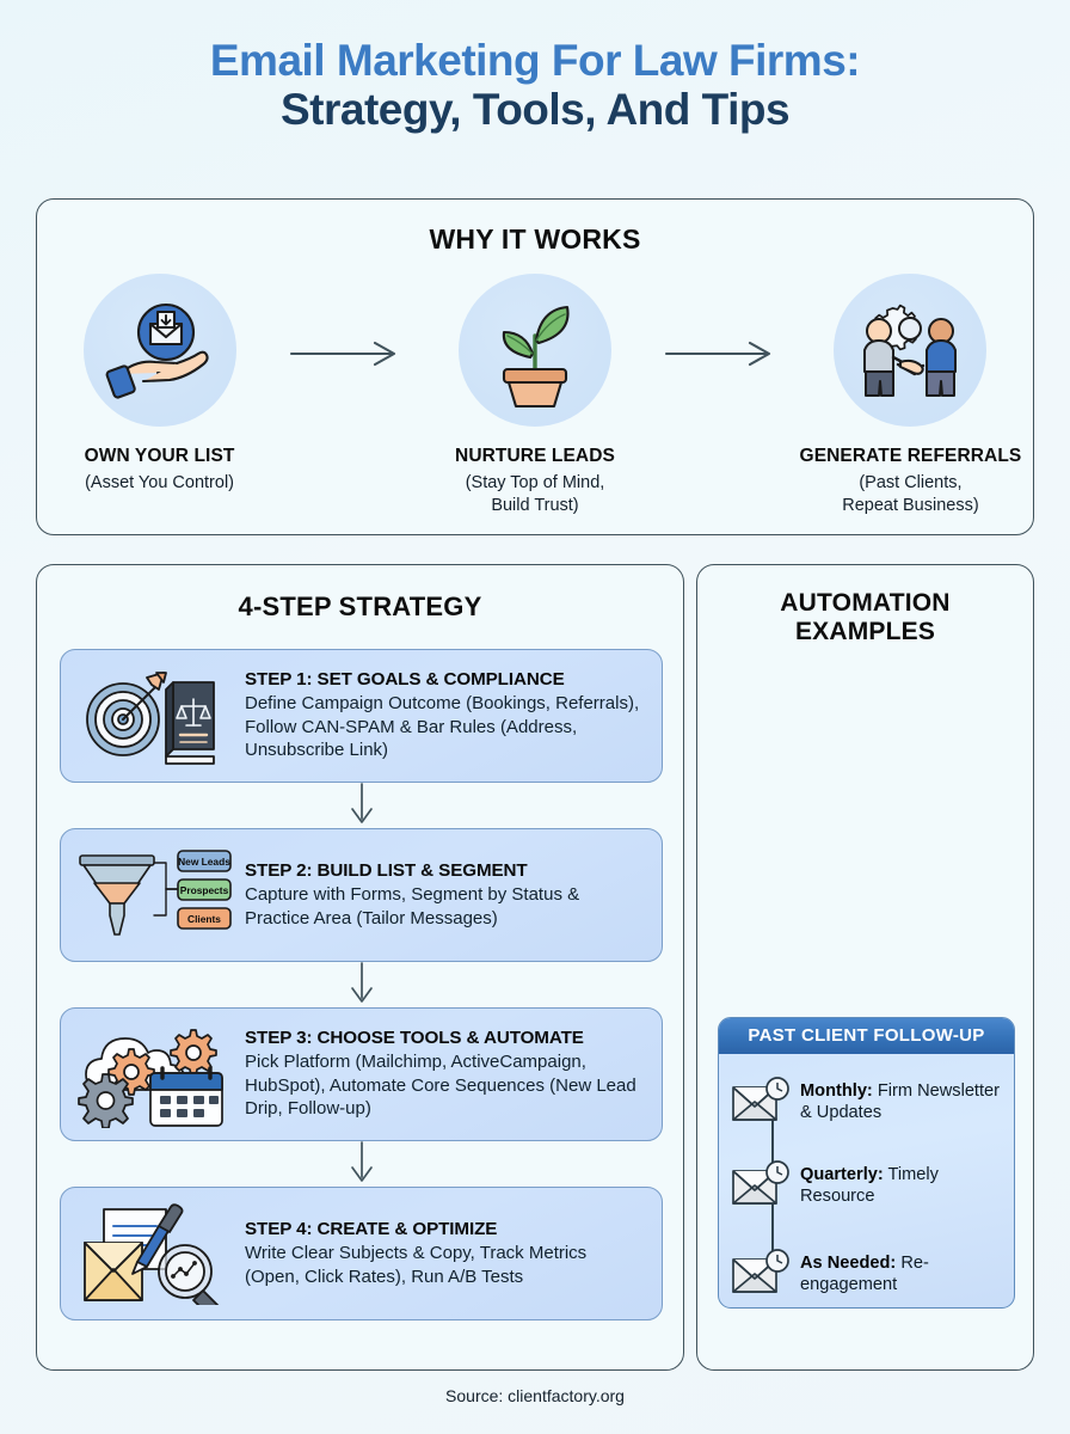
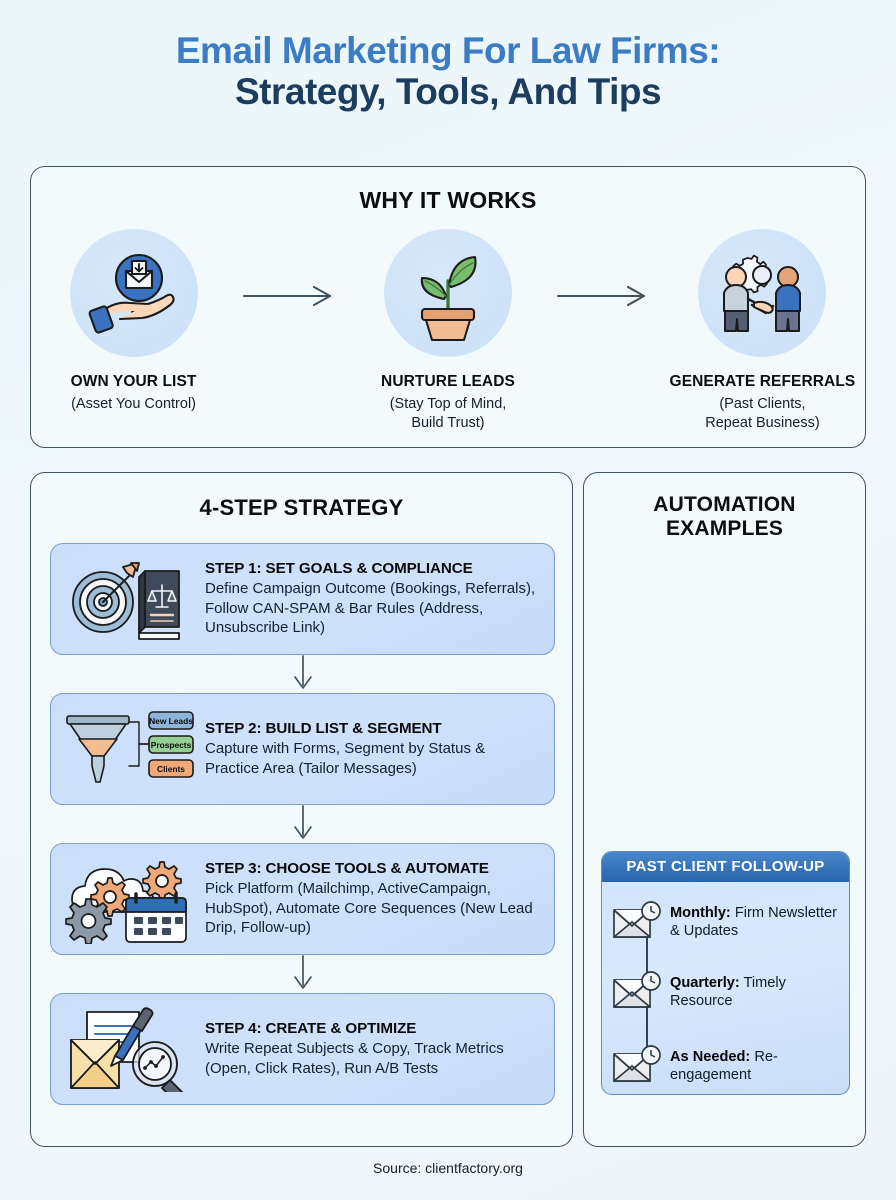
  Email Marketing For Law Firms:
  Strategy, Tools, And Tips
  WHY IT WORKS
  OWN YOUR LIST
  (Asset You Control)
  NURTURE LEADS
  (Stay Top of Mind,
  Build Trust)
  GENERATE REFERRALS
  (Past Clients,
  Repeat Business)
  4-STEP STRATEGY
  STEP 1: SET GOALS & COMPLIANCE
  Define Campaign Outcome (Bookings, Referrals), Follow CAN-SPAM & Bar Rules (Address, Unsubscribe Link)
  New Leads
  Prospects
  Clients
  STEP 2: BUILD LIST & SEGMENT
  Capture with Forms, Segment by Status & Practice Area (Tailor Messages)
  STEP 3: CHOOSE TOOLS & AUTOMATE
  Pick Platform (Mailchimp, ActiveCampaign, HubSpot), Automate Core Sequences (New Lead Drip, Follow-up)
  STEP 4: CREATE & OPTIMIZE
- Write Clear Subjects & Copy, Track Metrics (Open, Click Rates), Run A/B Tests
+ Write Repeat Subjects & Copy, Track Metrics (Open, Click Rates), Run A/B Tests
  AUTOMATION
  EXAMPLES
  PAST CLIENT FOLLOW-UP
  Monthly: Firm Newsletter & Updates
  Quarterly: Timely Resource
  As Needed: Re-engagement
  Source: clientfactory.org
